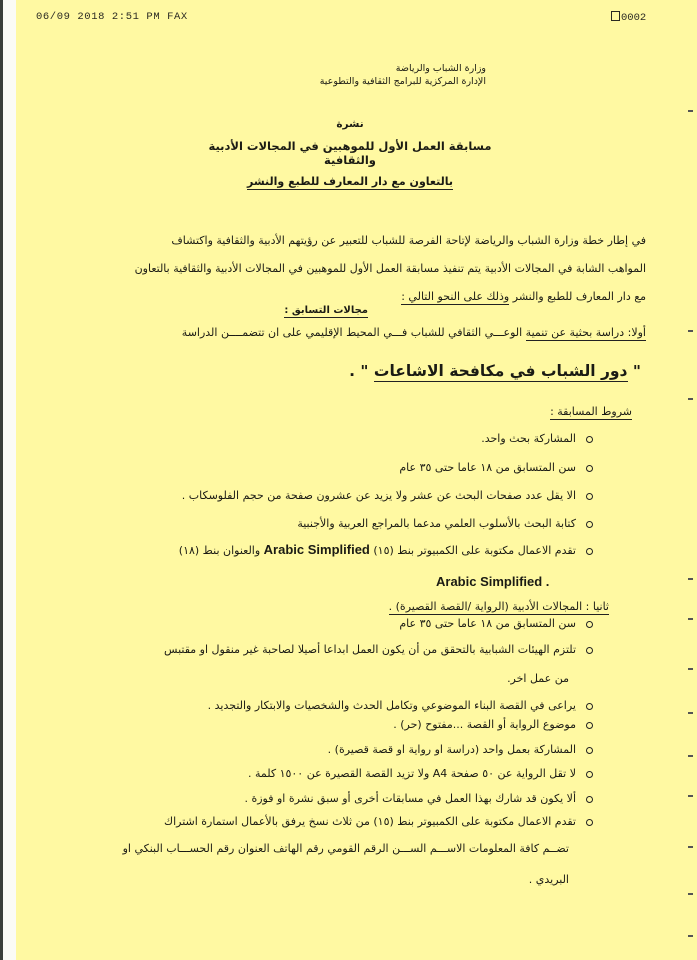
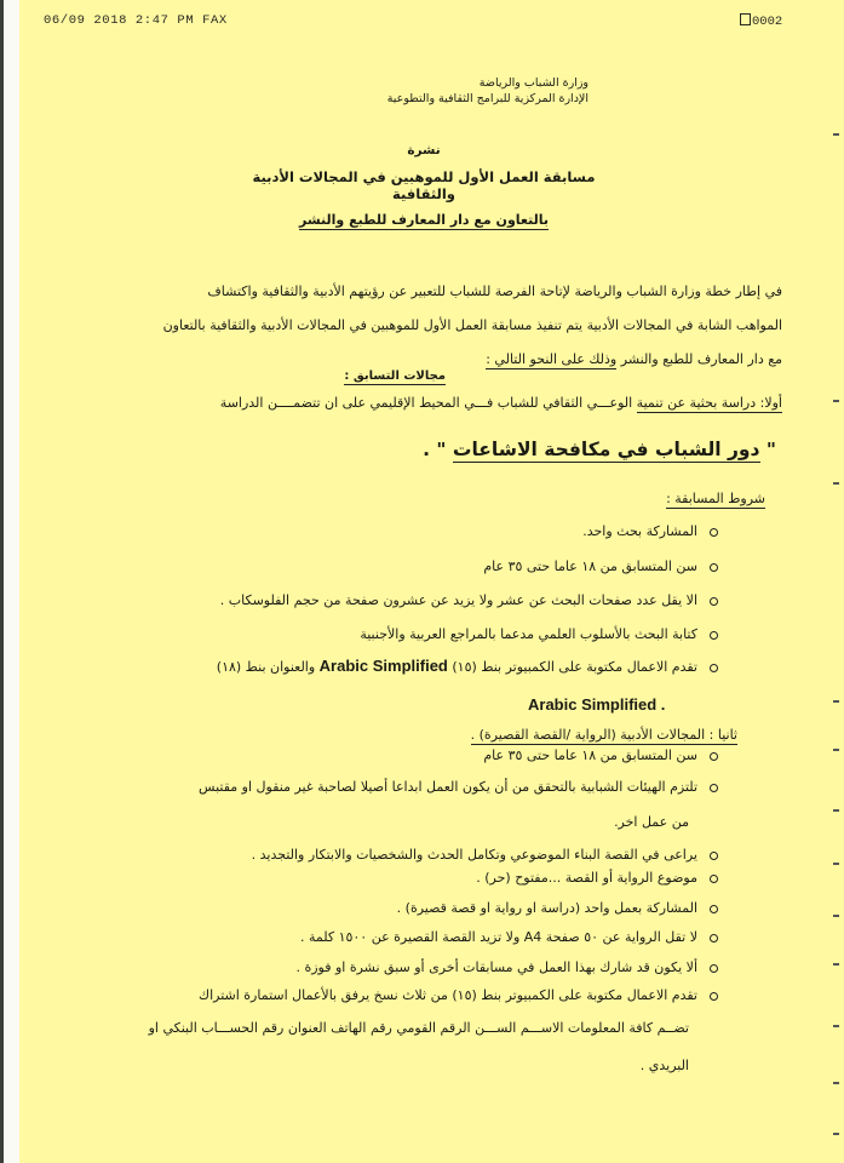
- 06/09 2018 2:51 PM FAX
+ 06/09 2018 2:47 PM FAX
  0002
  وزارة الشباب والرياضة
  الإدارة المركزية للبرامج الثقافية والتطوعية
  نشرة
  مسابقة العمل الأول للموهبين في المجالات الأدبية والثقافية
  بالتعاون مع دار المعارف للطبع والنشر
  في إطار خطة وزارة الشباب والرياضة لإتاحة الفرصة للشباب للتعبير عن رؤيتهم الأدبية والثقافية واكتشاف
  المواهب الشابة في المجالات الأدبية يتم تنفيذ مسابقة العمل الأول للموهبين في المجالات الأدبية والثقافية بالتعاون
  مع دار المعارف للطبع والنشر وذلك على النحو التالي :
  مجالات التسابق :
  أولا: دراسة بحثية عن تنمية الوعـــي الثقافي للشباب فـــي المحيط الإقليمي على ان تتضمــــن الدراسة
  " دور الشباب في مكافحة الاشاعات " .
  شروط المسابقة :
  المشاركة بحث واحد.
  سن المتسابق من ١٨ عاما حتى ٣٥ عام
  الا يقل عدد صفحات البحث عن عشر ولا يزيد عن عشرون صفحة من حجم الفلوسكاب .
  كتابة البحث بالأسلوب العلمي مدعما بالمراجع العربية والأجنبية
  تقدم الاعمال مكتوبة على الكمبيوتر بنط (١٥) Arabic Simplified والعنوان بنط (١٨)
  Arabic Simplified .
  ثانيا : المجالات الأدبية (الرواية /القصة القصيرة) .
  سن المتسابق من ١٨ عاما حتى ٣٥ عام
  تلتزم الهيئات الشبابية بالتحقق من أن يكون العمل ابداعا أصيلا لصاحبة غير منقول او مقتبس
  من عمل اخر.
  يراعى في القصة البناء الموضوعي وتكامل الحدث والشخصيات والابتكار والتجديد .
  موضوع الرواية أو القصة ...مفتوح (حر) .
  المشاركة بعمل واحد (دراسة او رواية او قصة قصيرة) .
  لا تقل الرواية عن ٥٠ صفحة A4 ولا تزيد القصة القصيرة عن ١٥٠٠ كلمة .
  ألا يكون قد شارك بهذا العمل في مسابقات أخرى أو سبق نشرة او فوزة .
  تقدم الاعمال مكتوبة على الكمبيوتر بنط (١٥) من ثلاث نسخ يرفق بالأعمال استمارة اشتراك
  تضــم كافة المعلومات الاســـم الســـن الرقم القومي رقم الهاتف العنوان رقم الحســـاب البنكي او
  البريدي .
